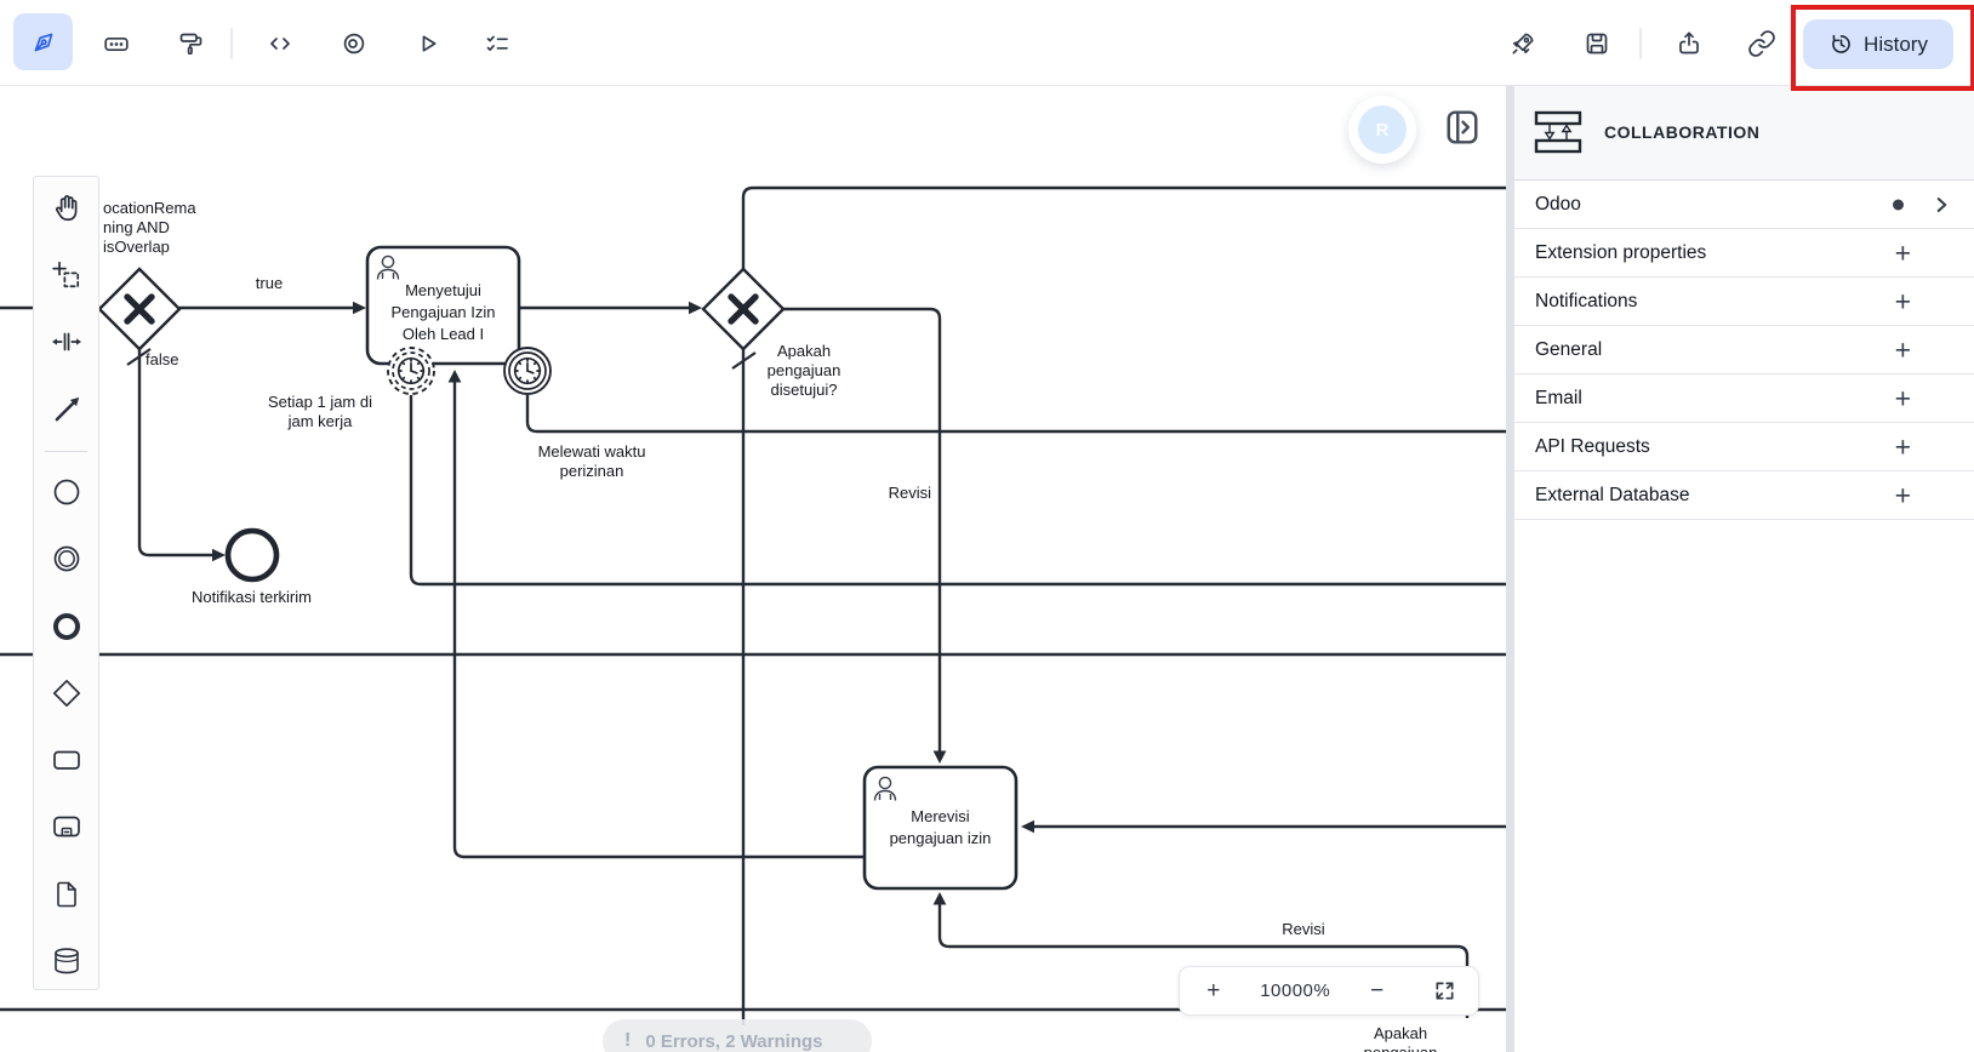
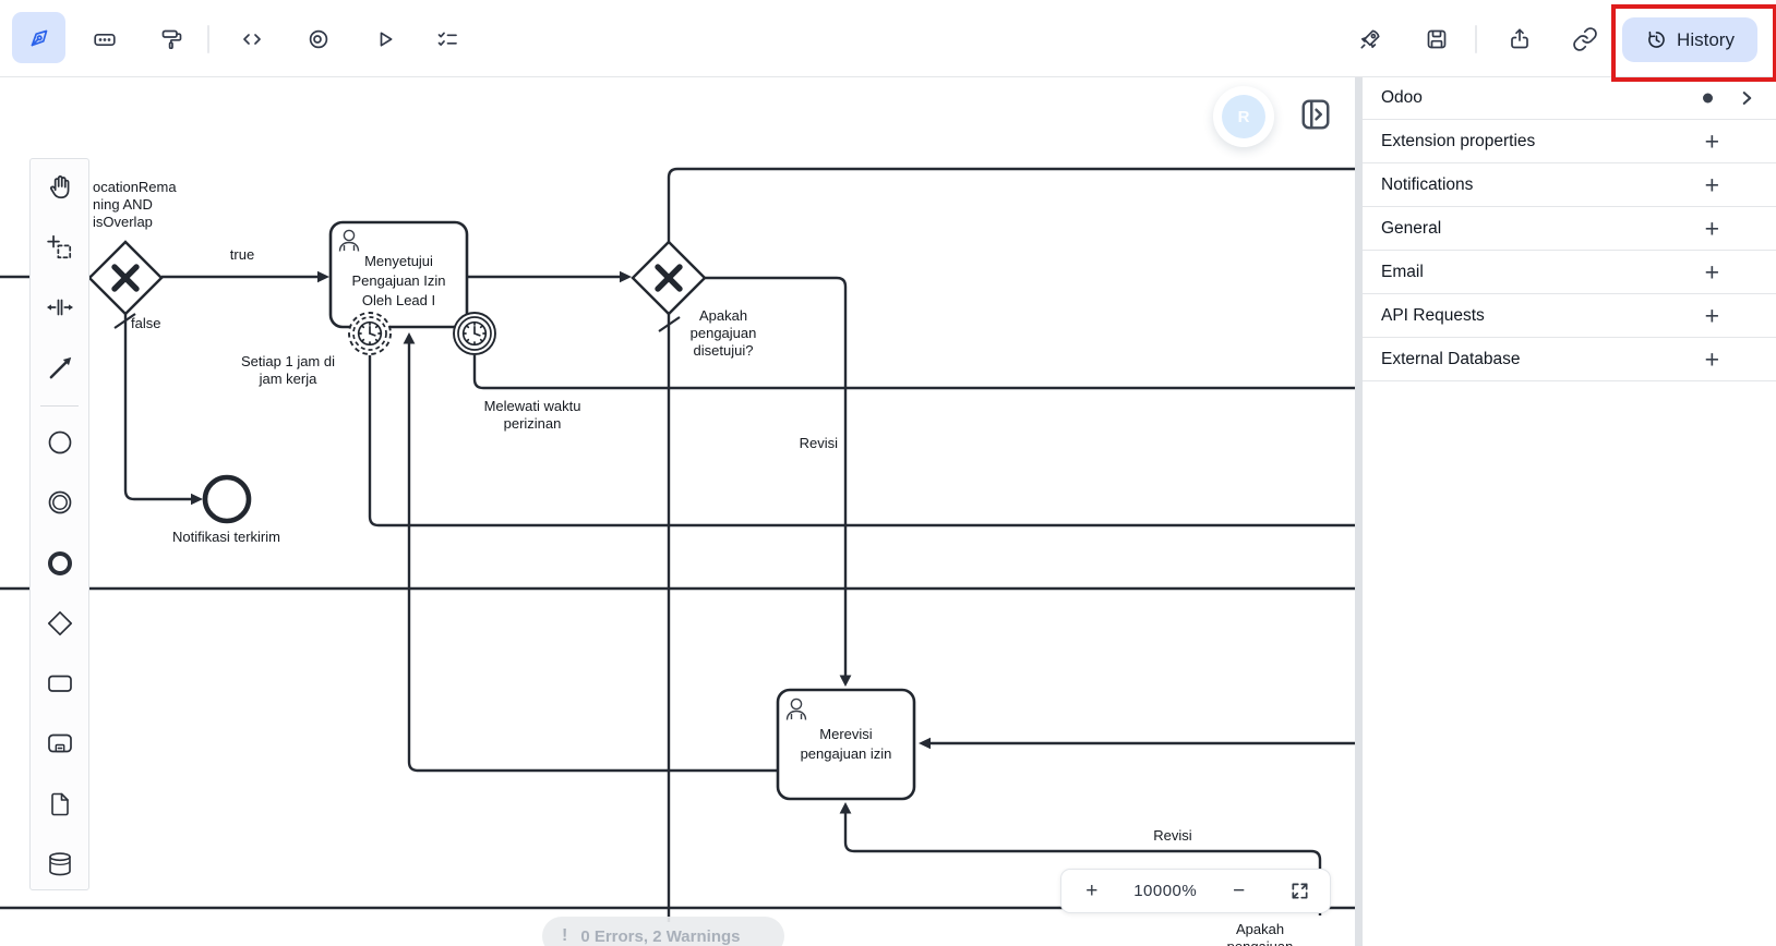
  ocationRema
  ning AND
  isOverlap
  true
  false
  Menyetujui
  Pengajuan Izin
  Oleh Lead I
  Setiap 1 jam di
  jam kerja
  Melewati waktu
  perizinan
  Apakah
  pengajuan
  disetujui?
  Notifikasi terkirim
  Merevisi
  pengajuan izin
  Revisi
  Revisi
  Apakah
  R
  +
  10000%
  −
  !
  0 Errors, 2 Warnings
  History
- COLLABORATION
  Odoo
  Extension properties
  +
  Notifications
  +
  General
  +
  Email
  +
  API Requests
  +
  External Database
  +
